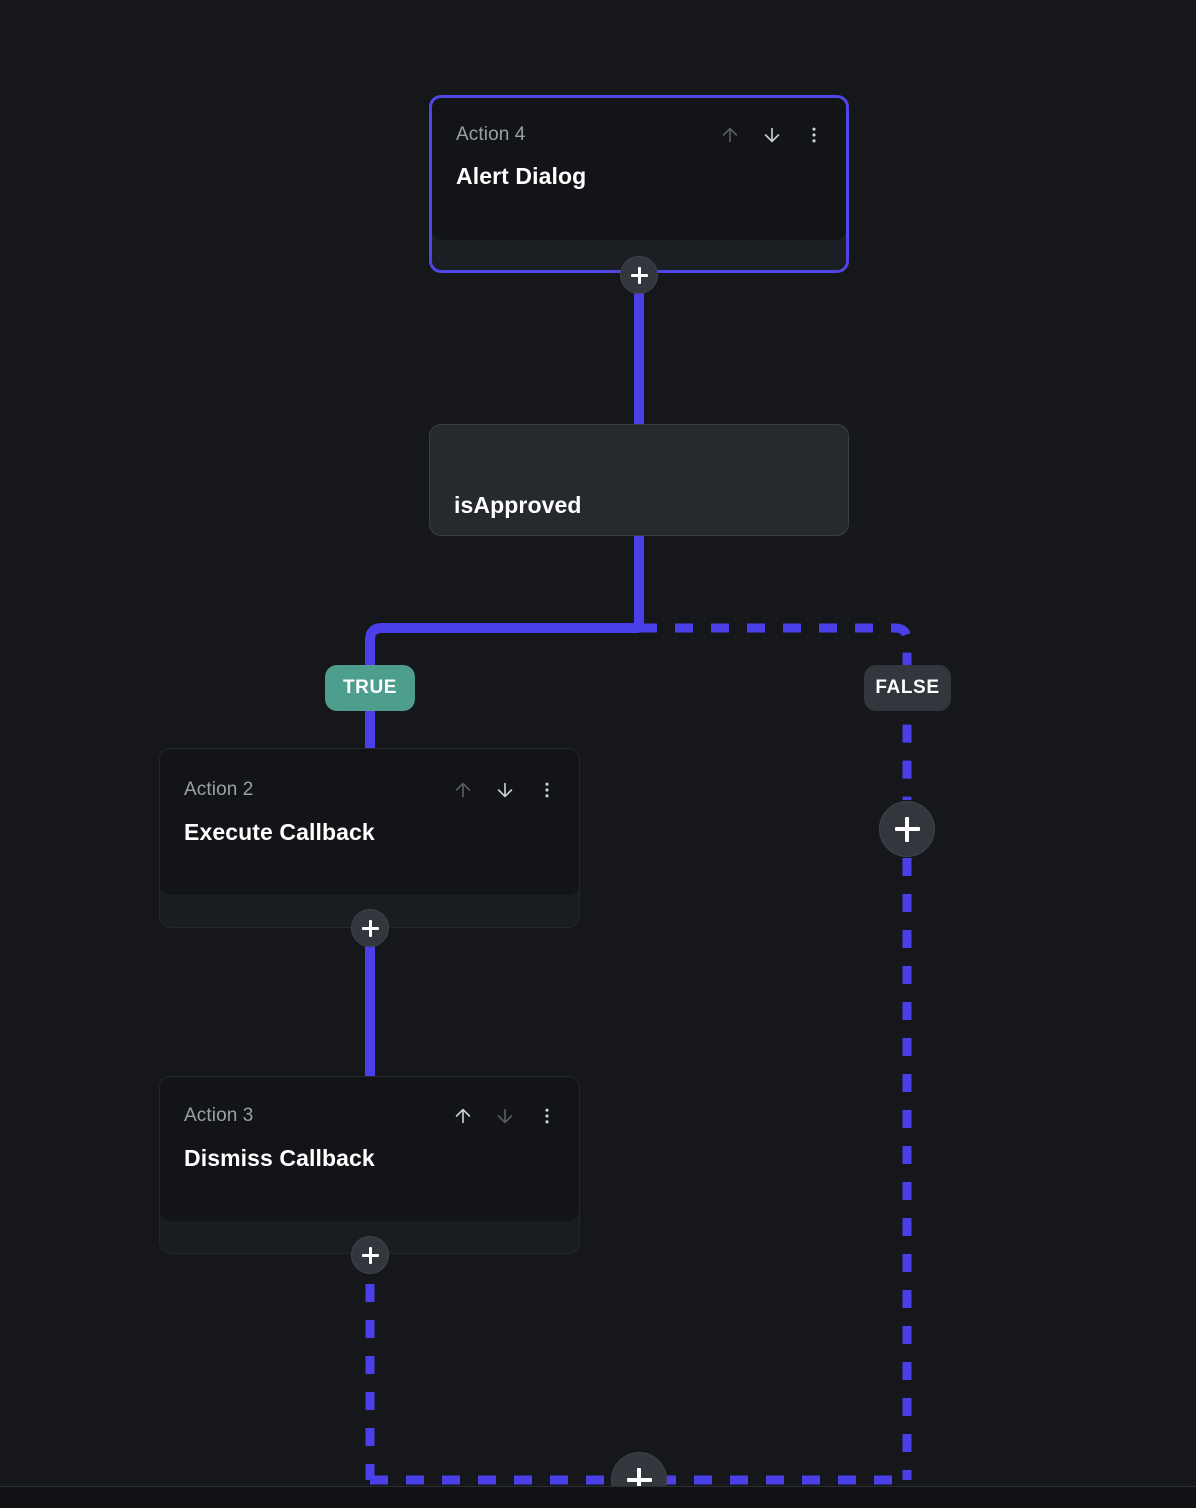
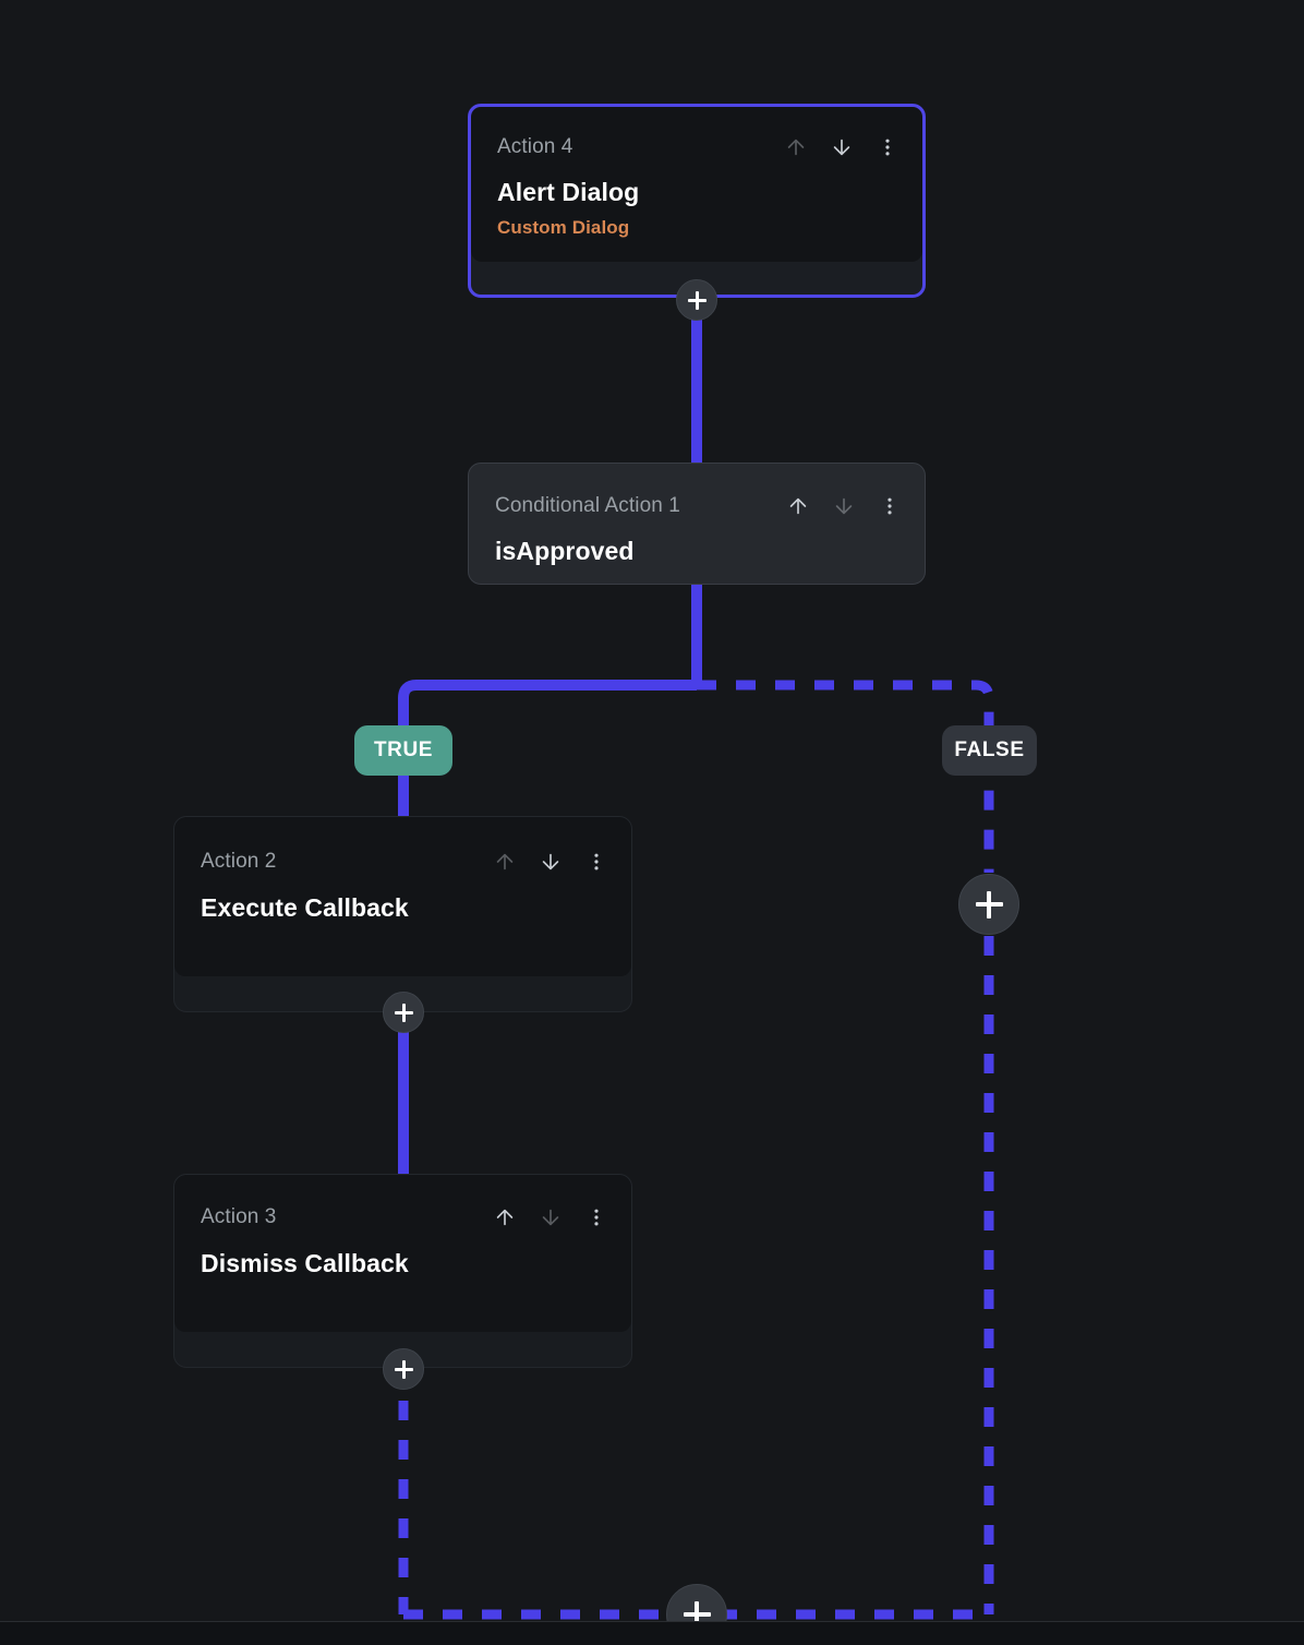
  Action 4
  Alert Dialog
+ Custom Dialog
+ Conditional Action 1
  isApproved
  TRUE
  FALSE
  Action 2
  Execute Callback
  Action 3
  Dismiss Callback
